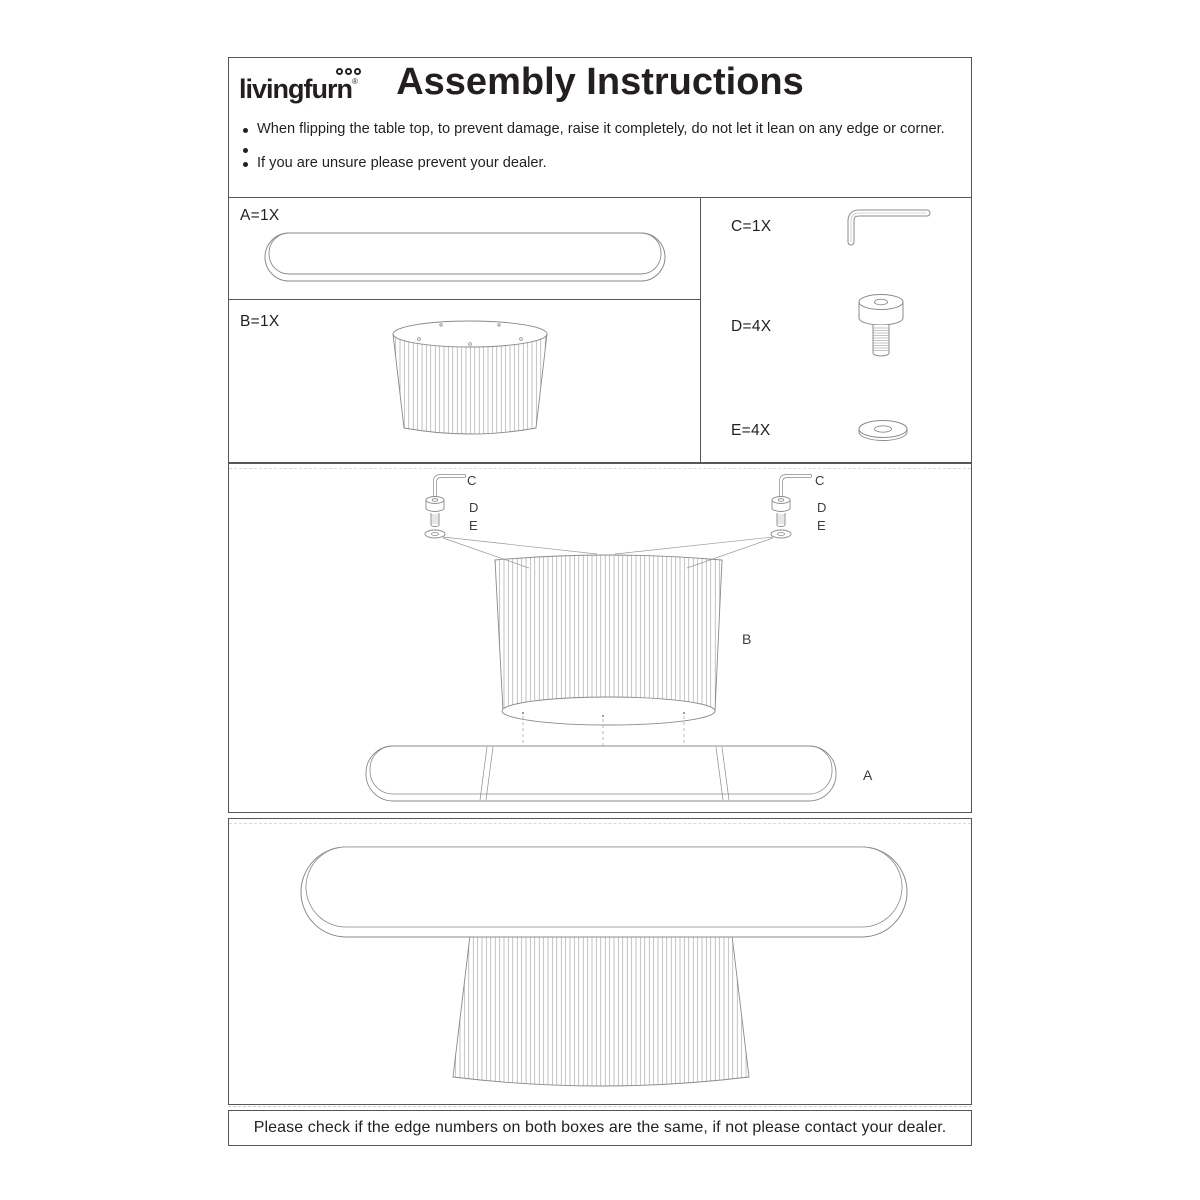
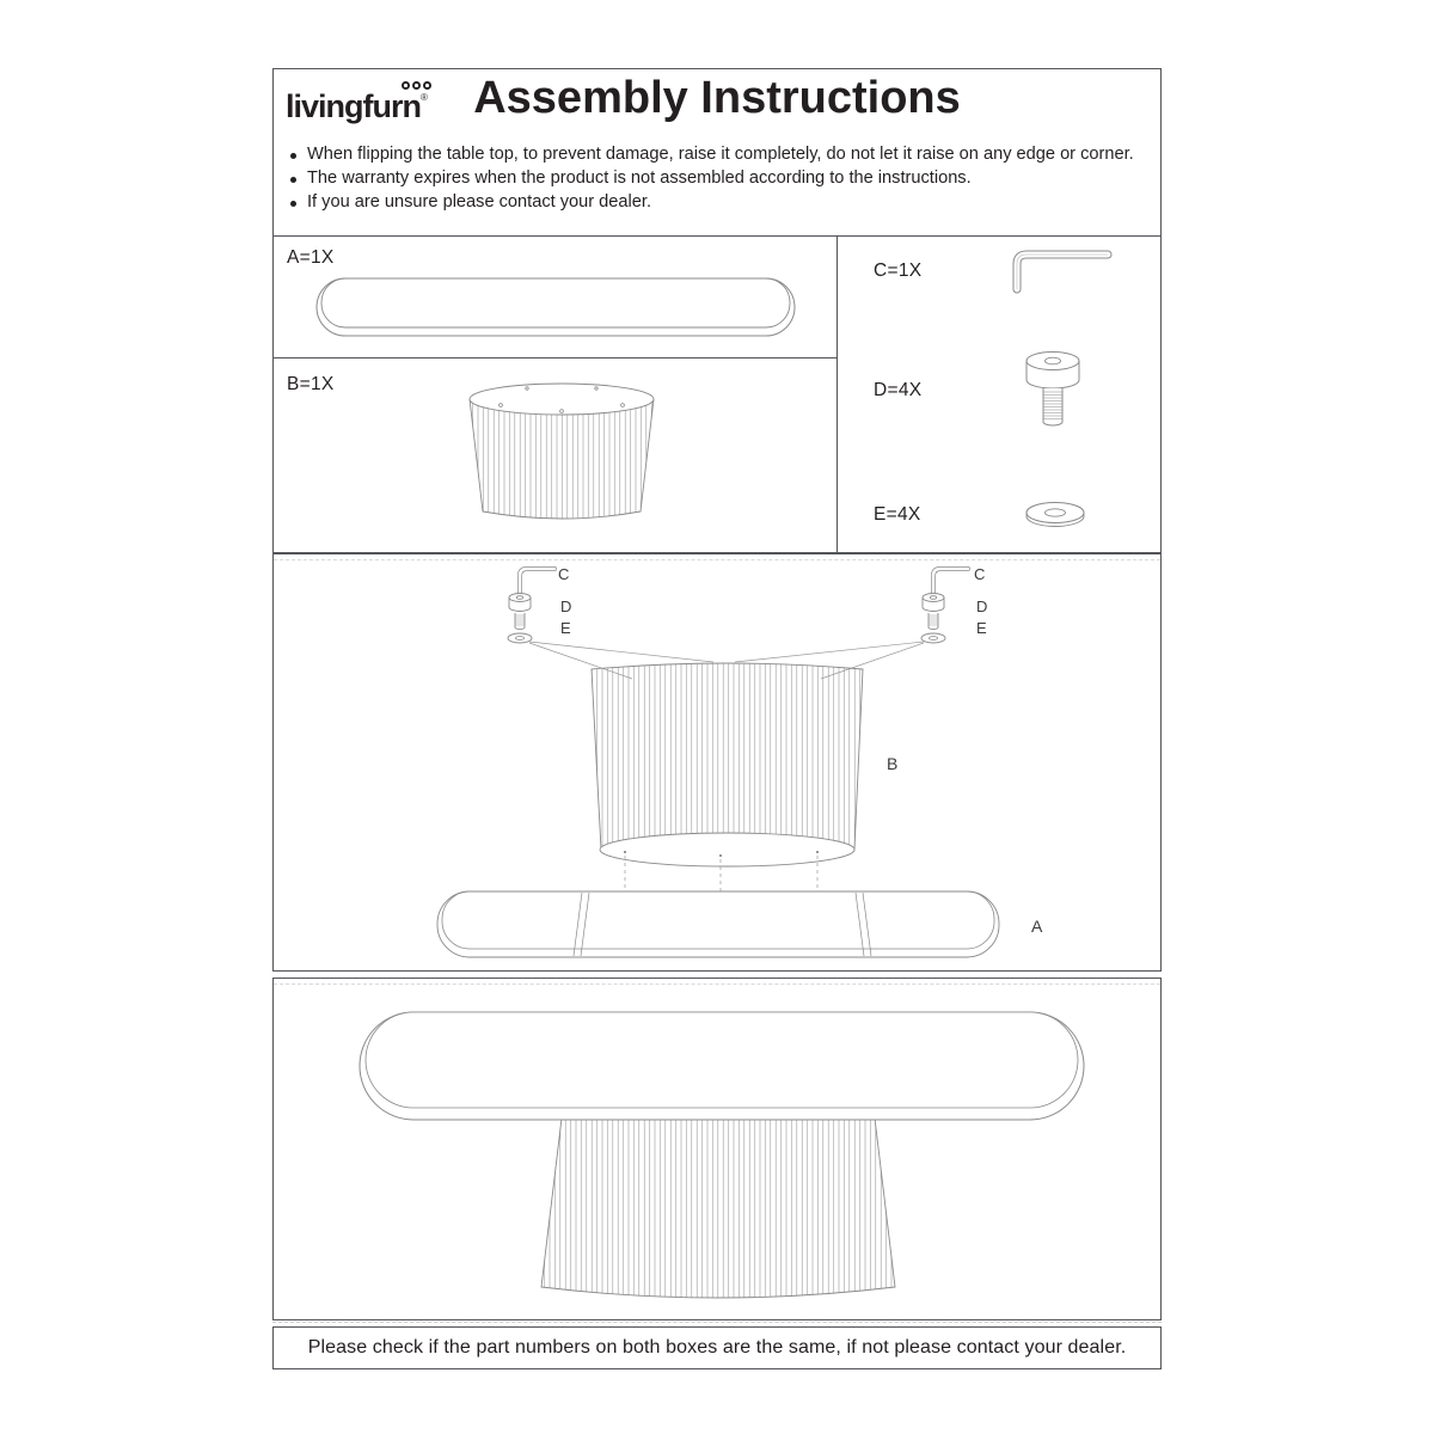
  livingfurn®
  Assembly Instructions
- When flipping the table top, to prevent damage, raise it completely, do not let it lean on any edge or corner.
+ When flipping the table top, to prevent damage, raise it completely, do not let it raise on any edge or corner.
+ The warranty expires when the product is not assembled according to the instructions.
- If you are unsure please prevent your dealer.
+ If you are unsure please contact your dealer.
  A=1X
  B=1X
  C=1X
  D=4X
  E=4X
  C
  D
  E
  C
  D
  E
  B
  A
- Please check if the edge numbers on both boxes are the same, if not please contact your dealer.
+ Please check if the part numbers on both boxes are the same, if not please contact your dealer.
